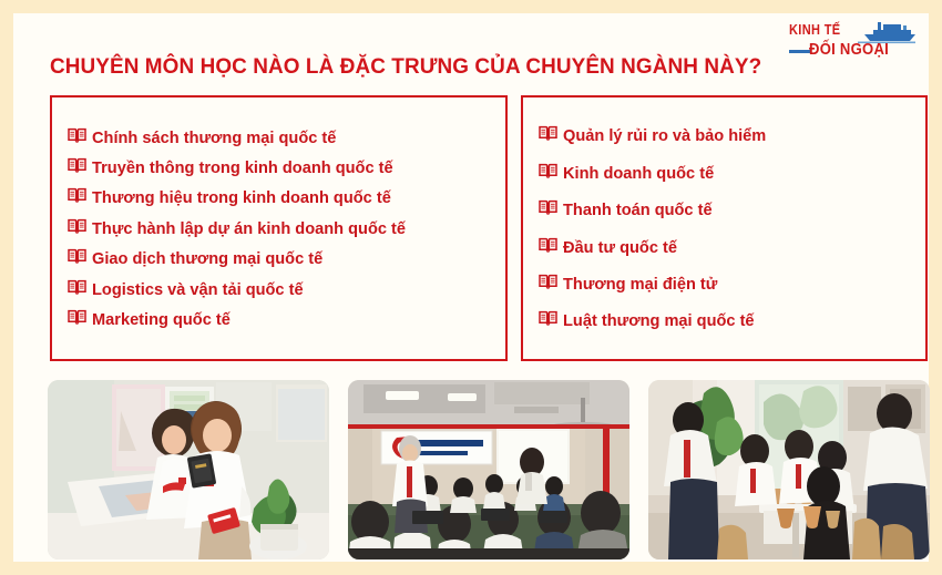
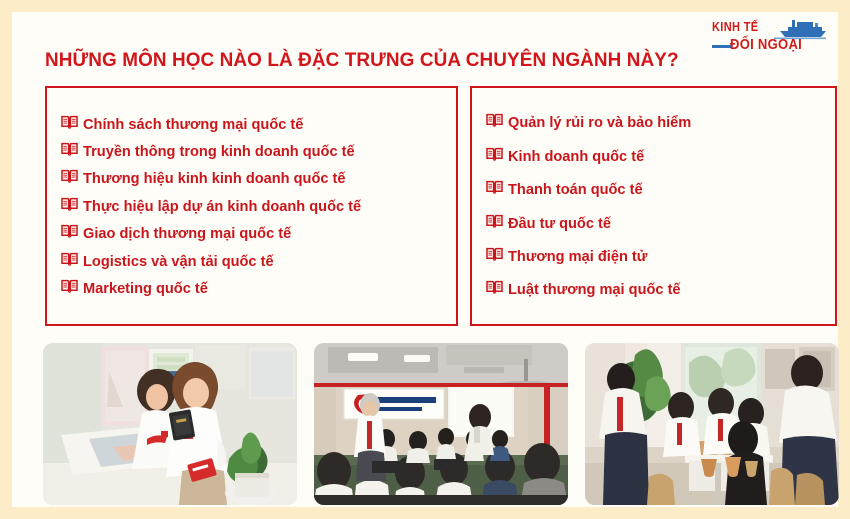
  KINH TẾ
  ĐỐI NGOẠI
- CHUYÊN MÔN HỌC NÀO LÀ ĐẶC TRƯNG CỦA CHUYÊN NGÀNH NÀY?
+ NHỮNG MÔN HỌC NÀO LÀ ĐẶC TRƯNG CỦA CHUYÊN NGÀNH NÀY?
  Chính sách thương mại quốc tế
  Truyền thông trong kinh doanh quốc tế
- Thương hiệu trong kinh doanh quốc tế
+ Thương hiệu kinh kinh doanh quốc tế
- Thực hành lập dự án kinh doanh quốc tế
+ Thực hiệu lập dự án kinh doanh quốc tế
  Giao dịch thương mại quốc tế
  Logistics và vận tải quốc tế
  Marketing quốc tế
  Quản lý rủi ro và bảo hiểm
  Kinh doanh quốc tế
  Thanh toán quốc tế
  Đầu tư quốc tế
  Thương mại điện tử
  Luật thương mại quốc tế
